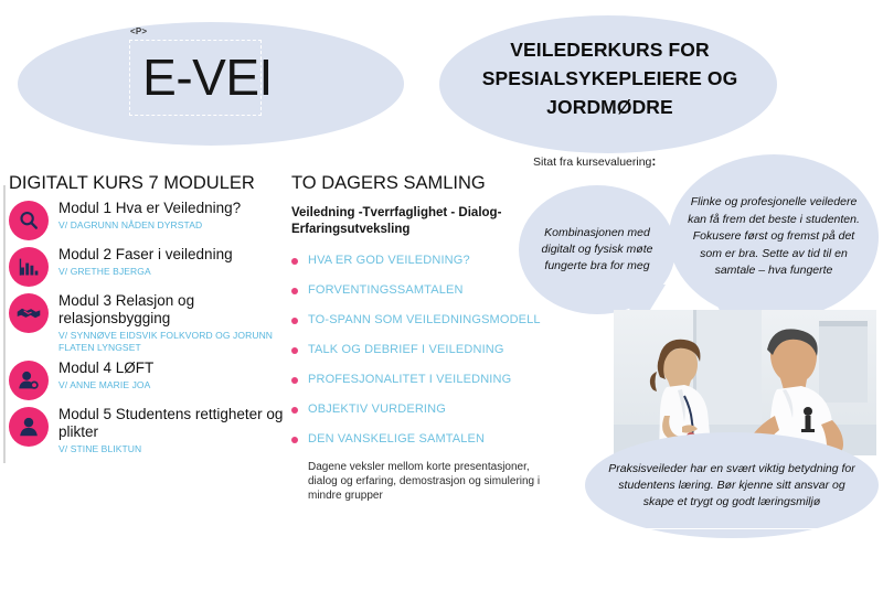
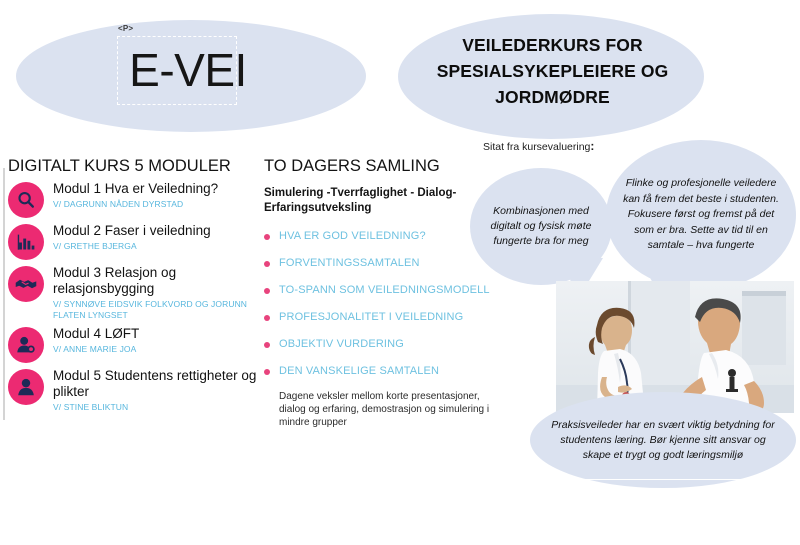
  <P>
  E-VEI
  VEILEDERKURS FOR SPESIALSYKEPLEIERE OG JORDMØDRE
- DIGITALT KURS 7 MODULER
+ DIGITALT KURS 5 MODULER
  TO DAGERS SAMLING
  Modul 1 Hva er Veiledning?
  V/ DAGRUNN NÅDEN DYRSTAD
  Modul 2 Faser i veiledning
  V/ GRETHE BJERGA
  Modul 3 Relasjon og relasjonsbygging
  V/ SYNNØVE EIDSVIK FOLKVORD OG JORUNN FLATEN LYNGSET
  Modul 4 LØFT
  V/ ANNE MARIE JOA
  Modul 5 Studentens rettigheter og plikter
  V/ STINE BLIKTUN
- Veiledning -Tverrfaglighet - Dialog- Erfaringsutveksling
+ Simulering -Tverrfaglighet - Dialog- Erfaringsutveksling
  HVA ER GOD VEILEDNING?
  FORVENTINGSSAMTALEN
  TO-SPANN SOM VEILEDNINGSMODELL
- TALK OG DEBRIEF I VEILEDNING
  PROFESJONALITET I VEILEDNING
  OBJEKTIV VURDERING
  DEN VANSKELIGE SAMTALEN
  Dagene veksler mellom korte presentasjoner, dialog og erfaring, demostrasjon og simulering i mindre grupper
  Sitat fra kursevaluering:
  Kombinasjonen med digitalt og fysisk møte fungerte bra for meg
  Flinke og profesjonelle veiledere kan få frem det beste i studenten. Fokusere først og fremst på det som er bra. Sette av tid til en samtale – hva fungerte
  Praksisveileder har en svært viktig betydning for studentens læring. Bør kjenne sitt ansvar og skape et trygt og godt læringsmiljø
